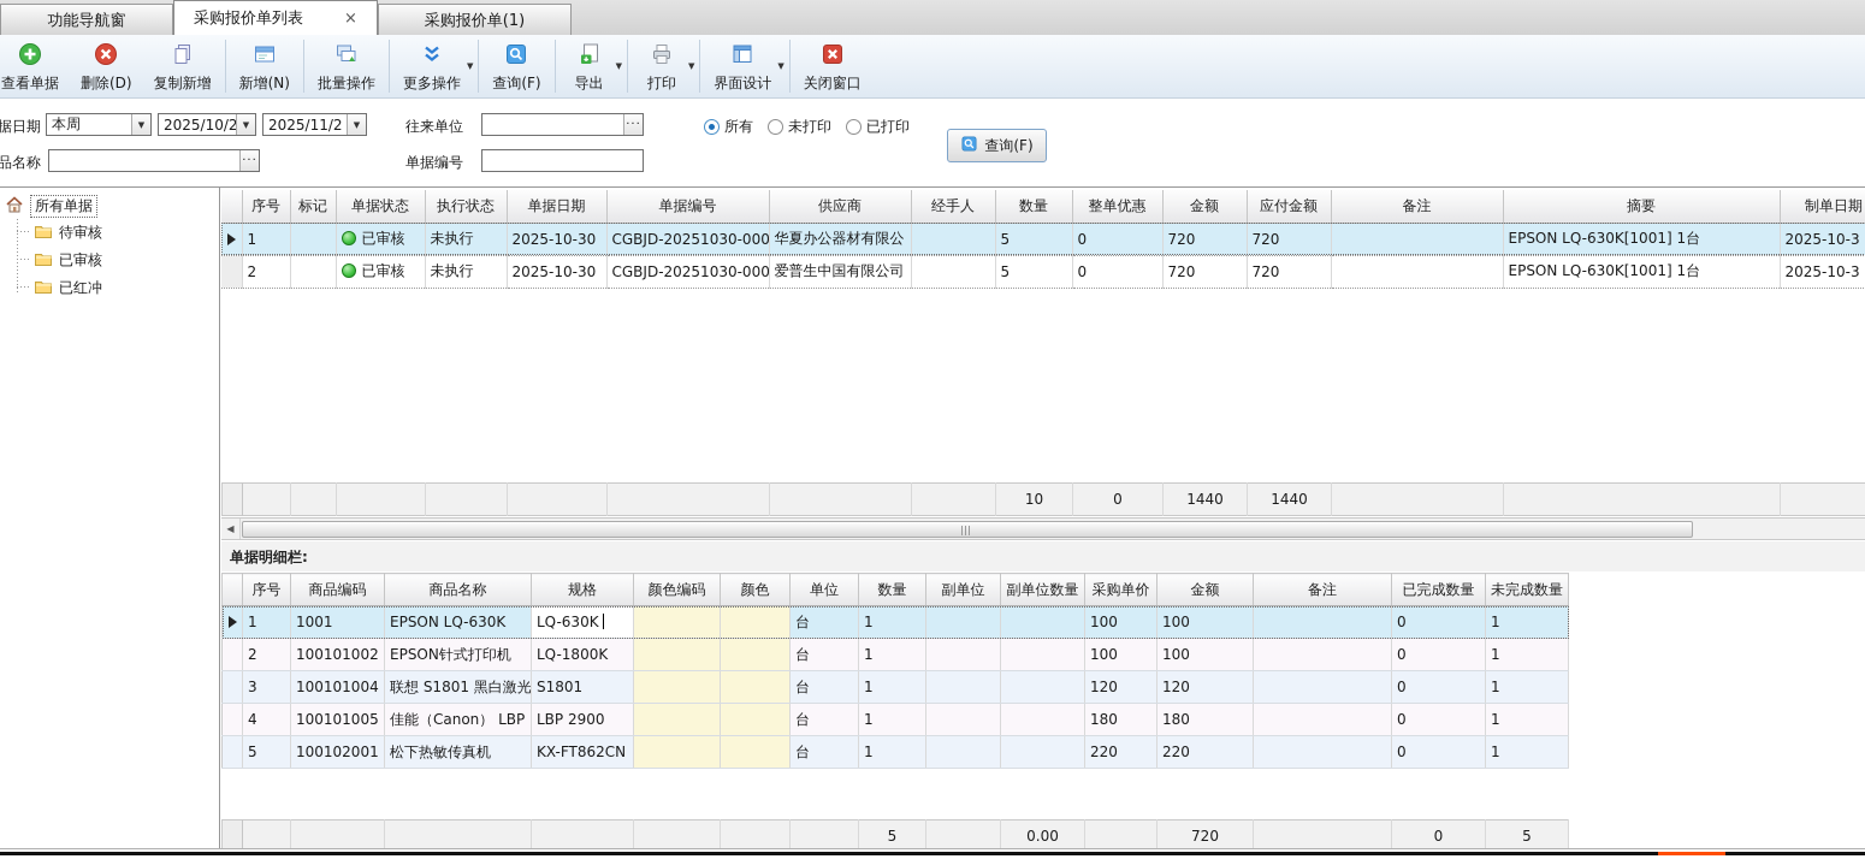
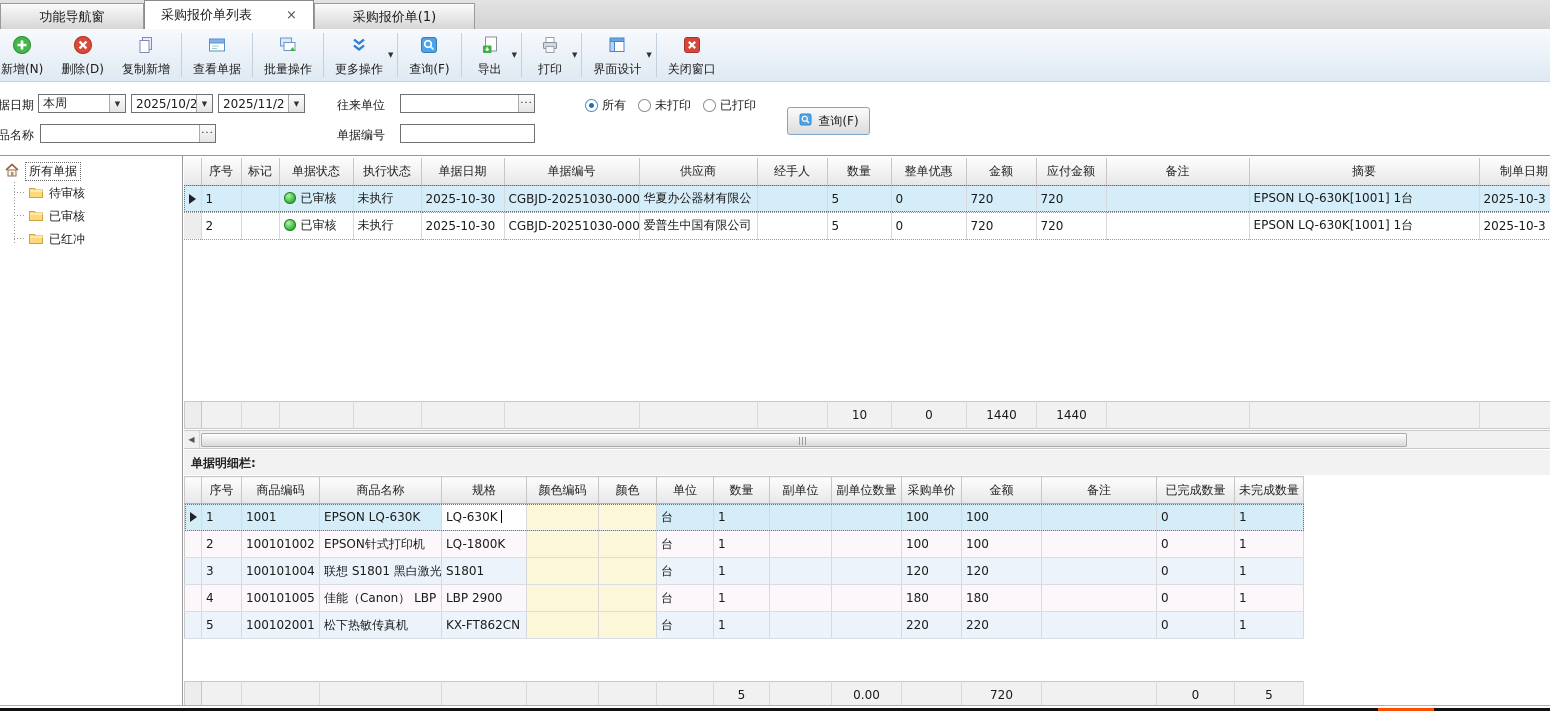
  功能导航窗
  采购报价单列表
  ×
  采购报价单(1)
- 查看单据
+ 新增(N)
  删除(D)
  复制新增
- 新增(N)
+ 查看单据
  批量操作
  更多操作
  ▼
  查询(F)
  导出
  ▼
  打印
  ▼
  界面设计
  ▼
  关闭窗口
  据日期
  本周
  ▼
  2025/10/2
  ▼
  2025/11/2
  ▼
  往来单位
  ···
  所有
  未打印
  已打印
  查询(F)
  品名称
  ···
  单据编号
  所有单据
  待审核
  已审核
  已红冲
  	序号	标记	单据状态	执行状态	单据日期	单据编号	供应商	经手人	数量	整单优惠	金额	应付金额	备注	摘要	制单日期
  	1		已审核	未执行	2025-10-30	CGBJD-20251030-000	华夏办公器材有限公		5	0	720	720		EPSON LQ-630K[1001] 1台	2025-10-3
  	2		已审核	未执行	2025-10-30	CGBJD-20251030-000	爱普生中国有限公司		5	0	720	720		EPSON LQ-630K[1001] 1台	2025-10-3
  									10	0	1440	1440
  ◀
  单据明细栏:
  	序号	商品编码	商品名称	规格	颜色编码	颜色	单位	数量	副单位	副单位数量	采购单价	金额	备注	已完成数量	未完成数量
  	1	1001	EPSON LQ-630K	LQ-630K			台	1			100	100		0	1
  	2	100101002	EPSON针式打印机	LQ-1800K			台	1			100	100		0	1
  	3	100101004	联想 S1801 黑白激光	S1801			台	1			120	120		0	1
  	4	100101005	佳能（Canon） LBP	LBP 2900			台	1			180	180		0	1
  	5	100102001	松下热敏传真机	KX-FT862CN			台	1			220	220		0	1
  								5		0.00		720		0	5
